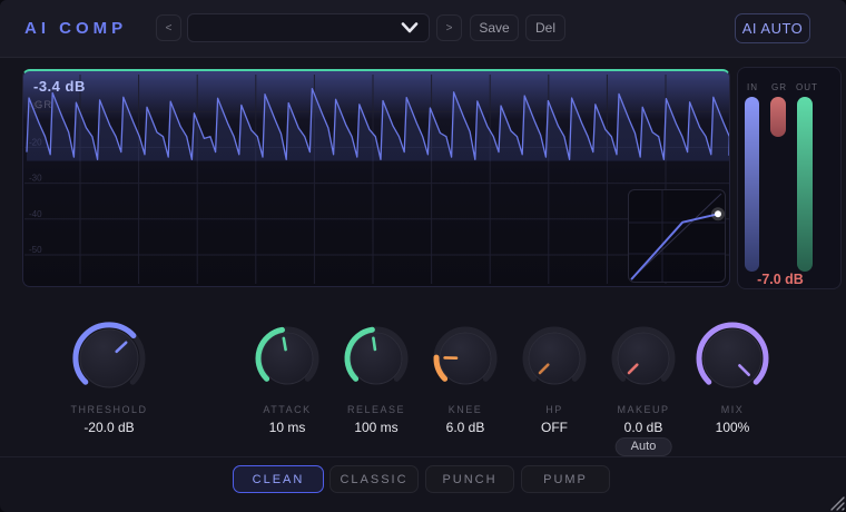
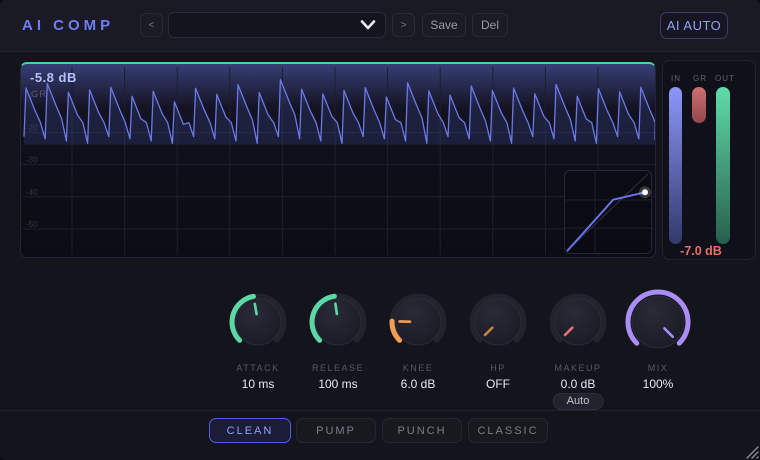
  AI COMP
  <
  >
  Save
  Del
  AI AUTO
  -10
  -20
  -30
  -40
  -50
- -3.4 dB
+ -5.8 dB
  GR
  IN
  GR
  OUT
  -7.0 dB
- THRESHOLD
- -20.0 dB
  ATTACK
  10 ms
  RELEASE
  100 ms
  KNEE
  6.0 dB
  HP
  OFF
  MAKEUP
  0.0 dB
  Auto
  MIX
  100%
  CLEAN
- CLASSIC
+ PUMP
  PUNCH
- PUMP
+ CLASSIC
